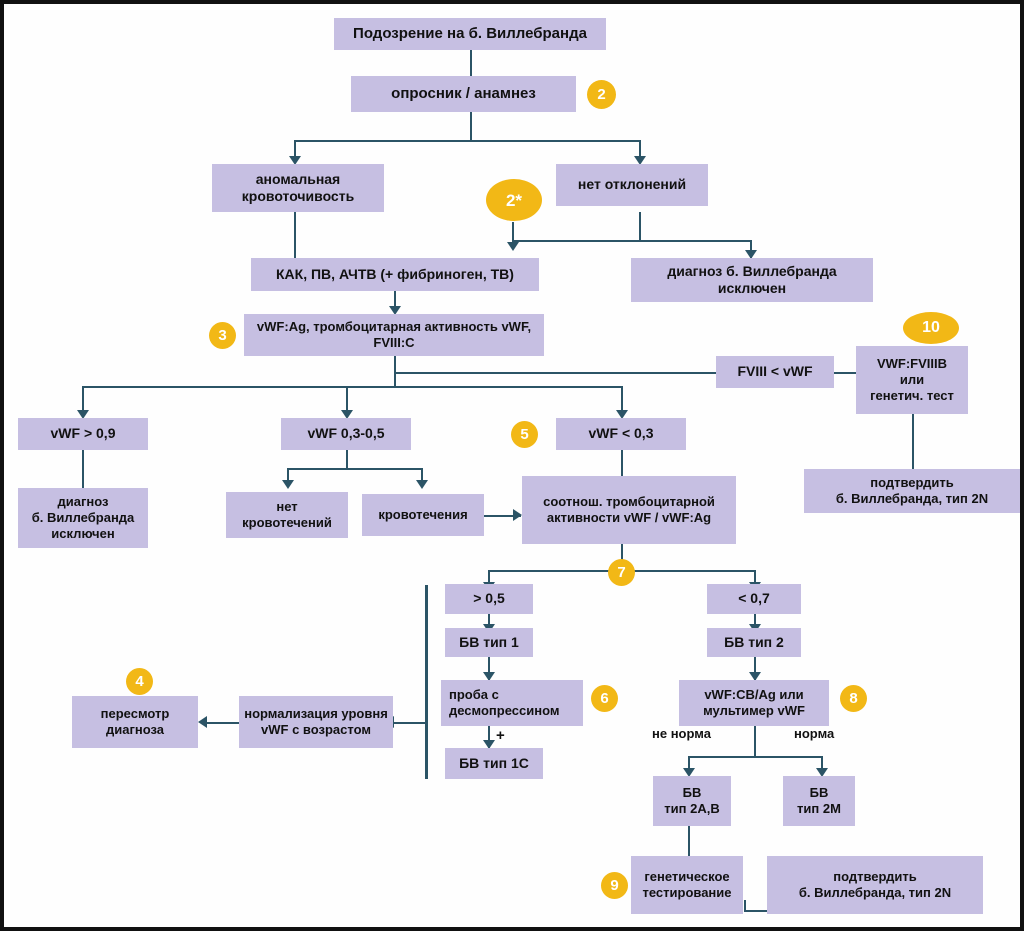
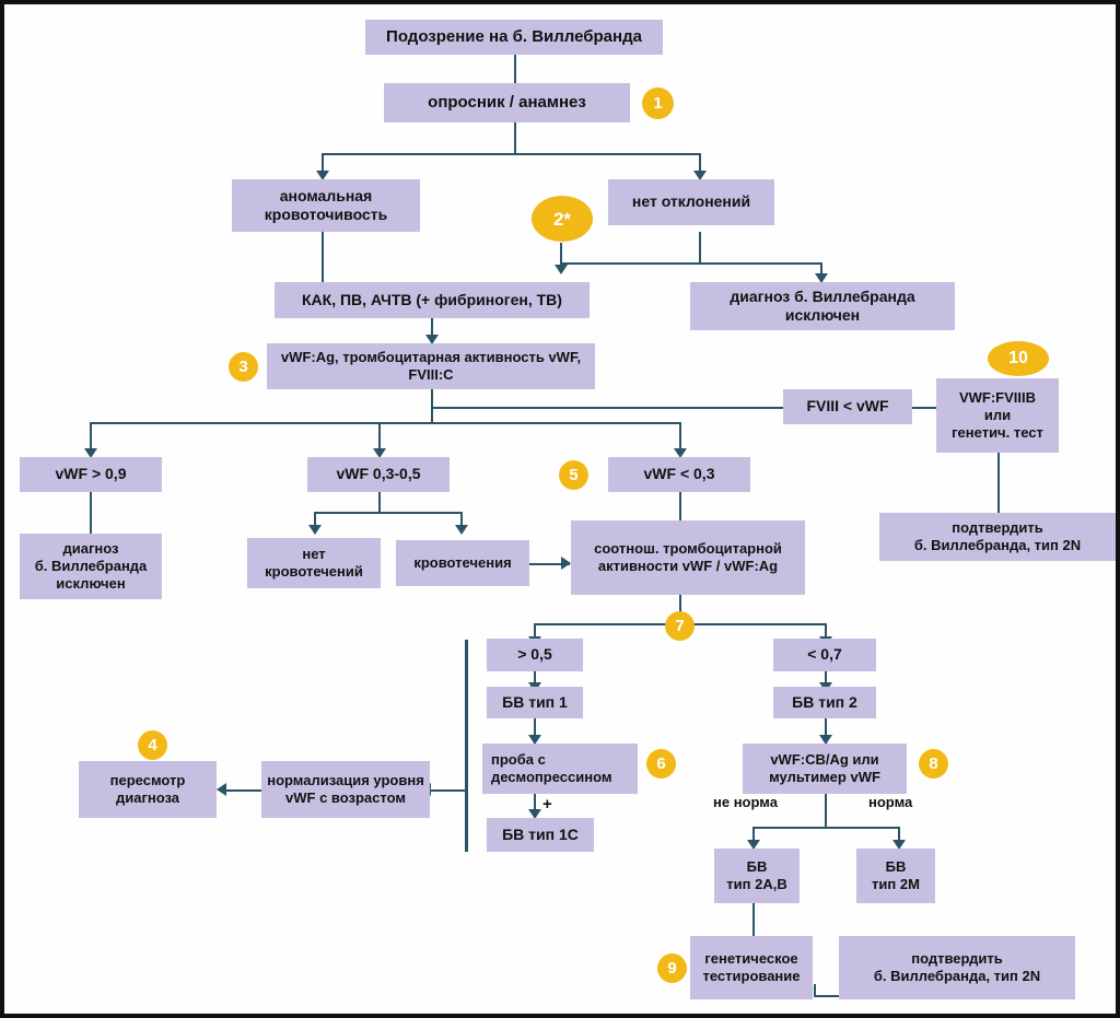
  Подозрение на б. Виллебранда
  опросник / анамнез
  аномальная
  кровоточивость
  нет отклонений
  КАК, ПВ, АЧТВ (+ фибриноген, ТВ)
  диагноз б. Виллебранда
  исключен
  vWF:Ag, тромбоцитарная активность vWF,
  FVIII:C
  FVIII < vWF
  VWF:FVIIIB
  или
  генетич. тест
  подтвердить
  б. Виллебранда, тип 2N
  vWF > 0,9
  vWF 0,3-0,5
  vWF < 0,3
  диагноз
  б. Виллебранда
  исключен
  нет
  кровотечений
  кровотечения
  соотнош. тромбоцитарной
  активности vWF / vWF:Ag
  > 0,5
  < 0,7
  БВ тип 1
  БВ тип 2
  проба с
  десмопрессином
  vWF:CB/Ag или
  мультимер vWF
  БВ тип 1С
  нормализация уровня
  vWF с возрастом
  пересмотр
  диагноза
  БВ
  тип 2А,В
  БВ
  тип 2М
  генетическое
  тестирование
  подтвердить
  б. Виллебранда, тип 2N
- 2
+ 1
  2*
  3
  4
  5
  6
  7
  8
  9
  10
  +
  не норма
  норма
